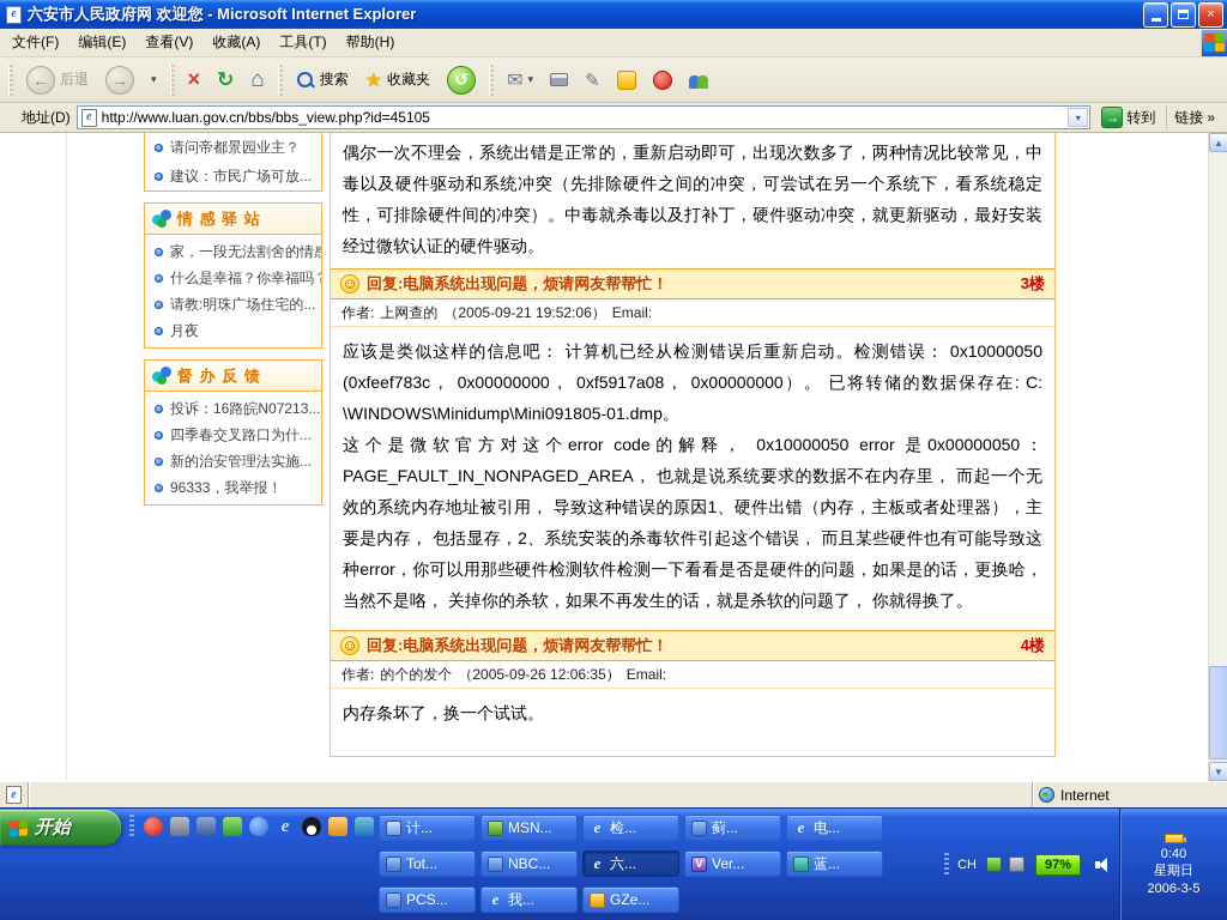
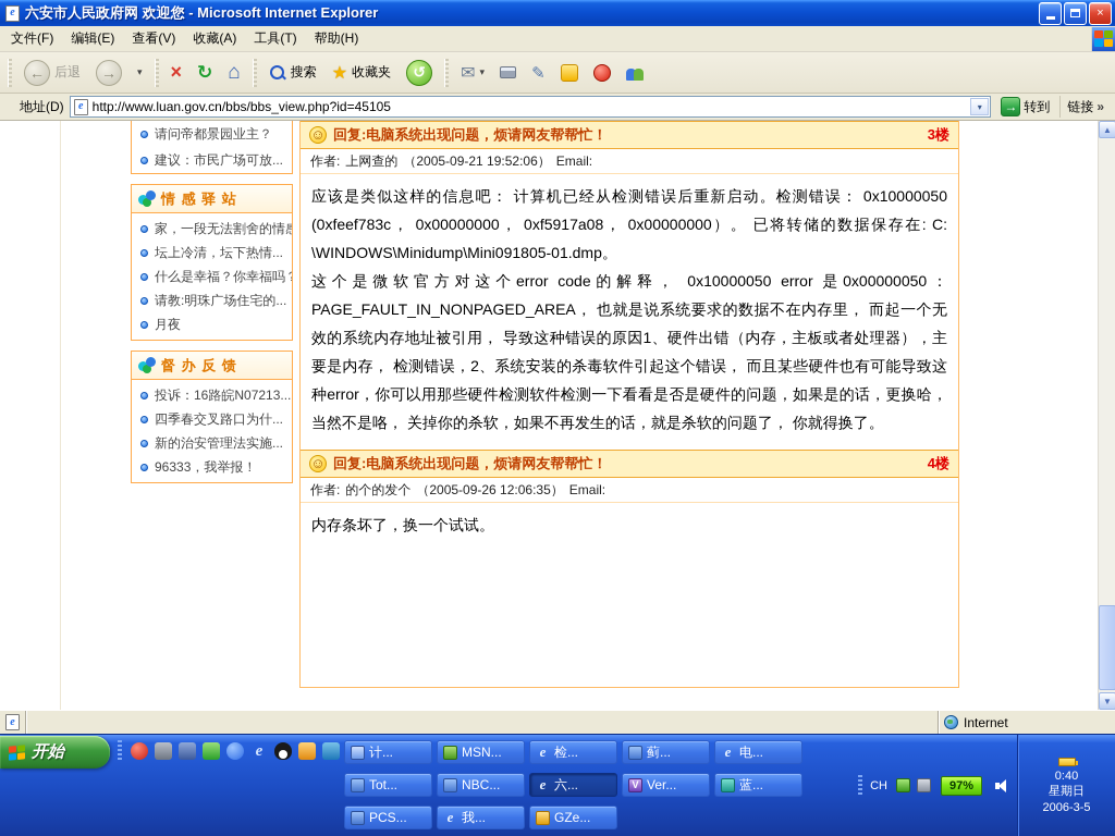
  e
  六安市人民政府网 欢迎您 - Microsoft Internet Explorer
  ×
  文件(F)
  编辑(E)
  查看(V)
  收藏(A)
  工具(T)
  帮助(H)
  ←
  后退
  →
  ▾
  ×
  ↻
  ⌂
  搜索
  ★
  收藏夹
  ↺
  ✉
  ▾
  ✎
  地址(D)
  e
  http://www.luan.gov.cn/bbs/bbs_view.php?id=45105
  ▾
  →
  转到
  链接
  »
  请问帝都景园业主？
  建议：市民广场可放...
  情 感 驿 站
  家，一段无法割舍的情
+ 坛上冷清，坛下热情...
  什么是幸福？你幸福吗
  请教:明珠广场住宅的...
  月夜
  督 办 反 馈
  投诉：16路皖N07213...
  四季春交叉路口为什...
  新的治安管理法实施...
  96333，我举报！
- 偶尔一次不理会，系统出错是正常的，重新启动即可，出现次数多了，两种情况比较常见，中毒以及硬件驱动和系统冲突（先排除硬件之间的冲突，可尝试在另一个系统下，看系统稳定性，可排除硬件间的冲突）。中毒就杀毒以及打补丁，硬件驱动冲突，就更新驱动，最好安装经过微软认证的硬件驱动。
  ☺
  回复:电脑系统出现问题，烦请网友帮帮忙！
  3楼
  作者:
  上网查的
  （2005-09-21 19:52:06）
  Email:
  应该是类似这样的信息吧： 计算机已经从检测错误后重新启动。检测错误： 0x10000050 (0xfeef783c， 0x00000000， 0xf5917a08， 0x00000000）。 已将转储的数据保存在: C: \WINDOWS\Minidump\Mini091805-01.dmp。
- 这个是微软官方对这个error code的解释， 0x10000050 error 是0x00000050： PAGE_FAULT_IN_NONPAGED_AREA， 也就是说系统要求的数据不在内存里， 而起一个无效的系统内存地址被引用， 导致这种错误的原因1、硬件出错（内存，主板或者处理器），主要是内存， 包括显存，2、系统安装的杀毒软件引起这个错误， 而且某些硬件也有可能导致这种error，你可以用那些硬件检测软件检测一下看看是否是硬件的问题，如果是的话，更换哈，当然不是咯， 关掉你的杀软，如果不再发生的话，就是杀软的问题了， 你就得换了。
+ 这个是微软官方对这个error code的解释， 0x10000050 error 是0x00000050： PAGE_FAULT_IN_NONPAGED_AREA， 也就是说系统要求的数据不在内存里， 而起一个无效的系统内存地址被引用， 导致这种错误的原因1、硬件出错（内存，主板或者处理器），主要是内存， 检测错误，2、系统安装的杀毒软件引起这个错误， 而且某些硬件也有可能导致这种error，你可以用那些硬件检测软件检测一下看看是否是硬件的问题，如果是的话，更换哈，当然不是咯， 关掉你的杀软，如果不再发生的话，就是杀软的问题了， 你就得换了。
  ☺
  回复:电脑系统出现问题，烦请网友帮帮忙！
  4楼
  作者:
  的个的发个
  （2005-09-26 12:06:35）
  Email:
  内存条坏了，换一个试试。
  ▲
  ▼
  e
  Internet
  开始
  e
  计...
  MSN...
  检...
  蓟...
  电...
  Tot...
  NBC...
  六...
  Ver...
  蓝...
  PCS...
  我...
  GZe...
  CH
  97%
  0:40
  星期日
  2006-3-5
